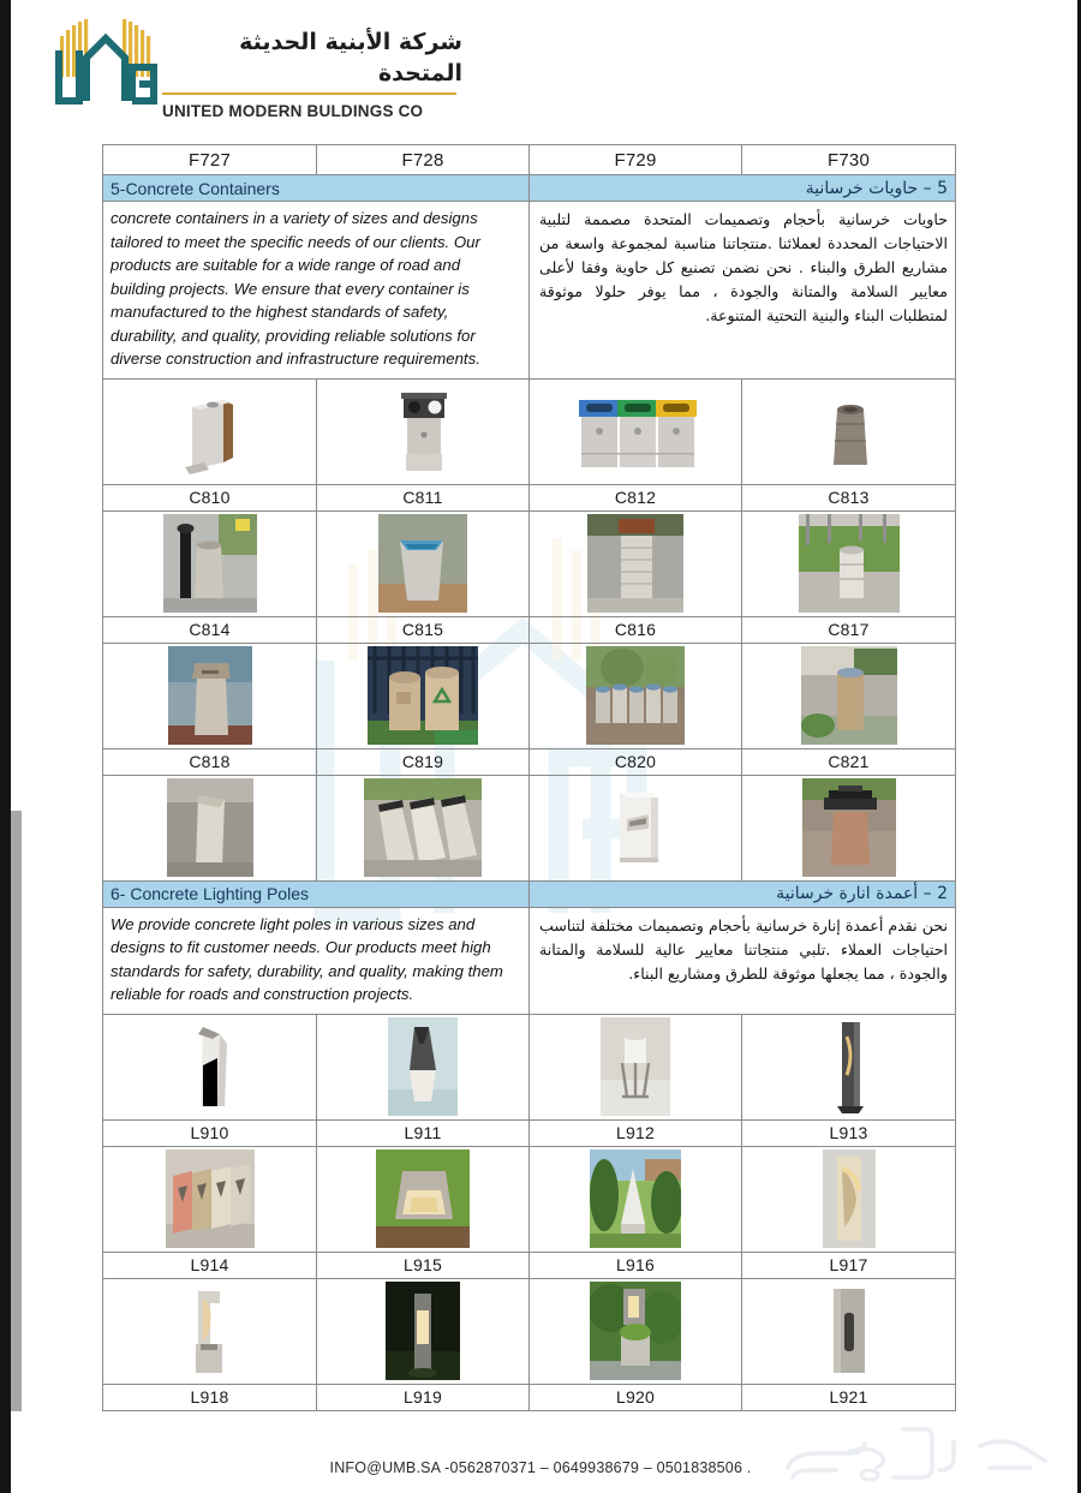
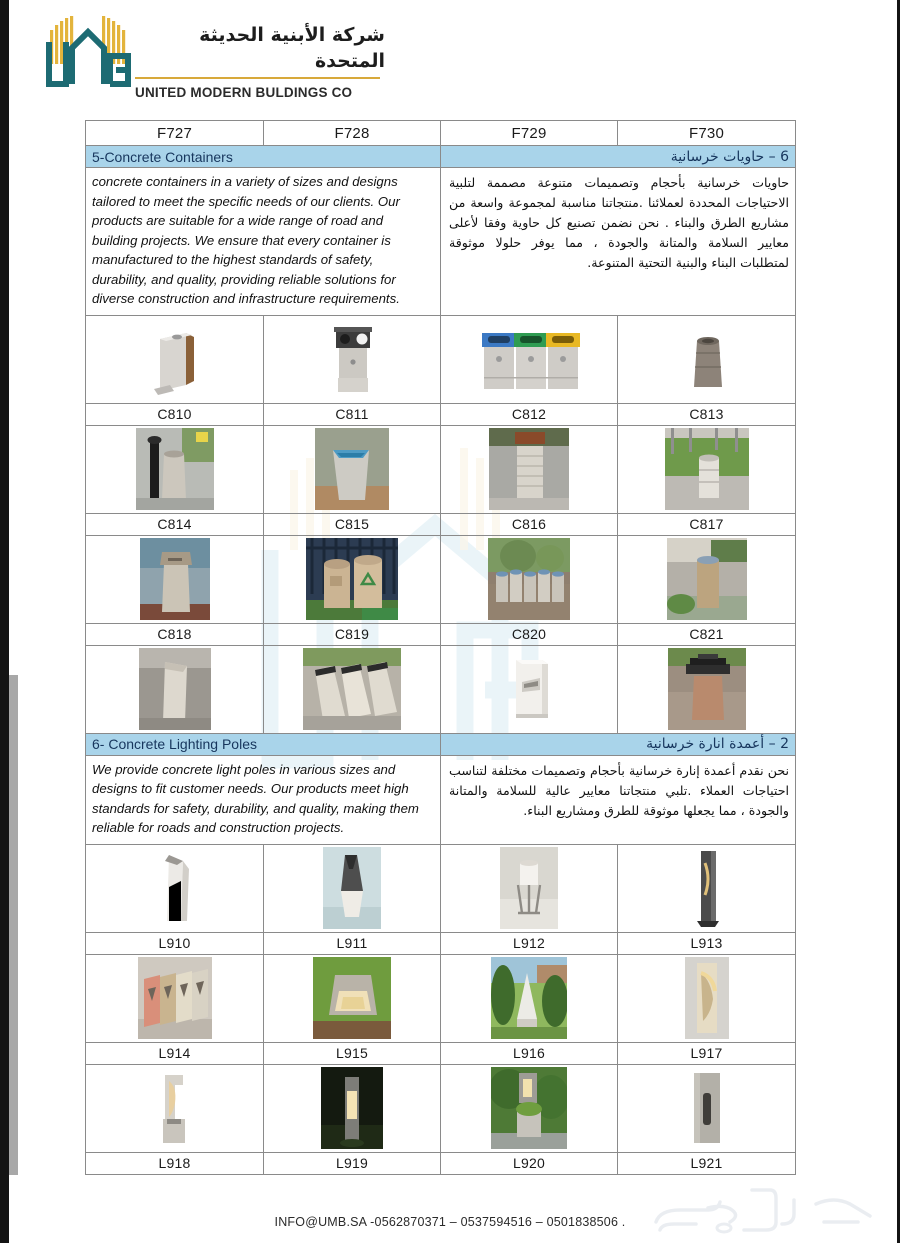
  شركة الأبنية الحديثة المتحدة
  UNITED MODERN BULDINGS CO
  F727	F728	F729	F730
- 5-Concrete Containers	5 – حاويات خرسانية
+ 5-Concrete Containers	6 – حاويات خرسانية
- concrete containers in a variety of sizes and designs tailored to meet the specific needs of our clients. Our products are suitable for a wide range of road and building projects. We ensure that every container is manufactured to the highest standards of safety, durability, and quality, providing reliable solutions for diverse construction and infrastructure requirements.	حاويات خرسانية بأحجام وتصميمات المتحدة مصممة لتلبية الاحتياجات المحددة لعملائنا .منتجاتنا مناسبة لمجموعة واسعة من مشاريع الطرق والبناء . نحن نضمن تصنيع كل حاوية وفقا لأعلى معايير السلامة والمتانة والجودة ، مما يوفر حلولا موثوقة لمتطلبات البناء والبنية التحتية المتنوعة.
+ concrete containers in a variety of sizes and designs tailored to meet the specific needs of our clients. Our products are suitable for a wide range of road and building projects. We ensure that every container is manufactured to the highest standards of safety, durability, and quality, providing reliable solutions for diverse construction and infrastructure requirements.	حاويات خرسانية بأحجام وتصميمات متنوعة مصممة لتلبية الاحتياجات المحددة لعملائنا .منتجاتنا مناسبة لمجموعة واسعة من مشاريع الطرق والبناء . نحن نضمن تصنيع كل حاوية وفقا لأعلى معايير السلامة والمتانة والجودة ، مما يوفر حلولا موثوقة لمتطلبات البناء والبنية التحتية المتنوعة.
  C810	C811	C812	C813
  C814	C815	C816	C817
  C818	C819	C820	C821
  6- Concrete Lighting Poles	2 – أعمدة انارة خرسانية
  We provide concrete light poles in various sizes and designs to fit customer needs. Our products meet high standards for safety, durability, and quality, making them reliable for roads and construction projects.	نحن نقدم أعمدة إنارة خرسانية بأحجام وتصميمات مختلفة لتناسب احتياجات العملاء .تلبي منتجاتنا معايير عالية للسلامة والمتانة والجودة ، مما يجعلها موثوقة للطرق ومشاريع البناء.
  L910	L911	L912	L913
  L914	L915	L916	L917
  L918	L919	L920	L921
- INFO@UMB.SA -0562870371 – 0649938679 – 0501838506 .
+ INFO@UMB.SA -0562870371 – 0537594516 – 0501838506 .
